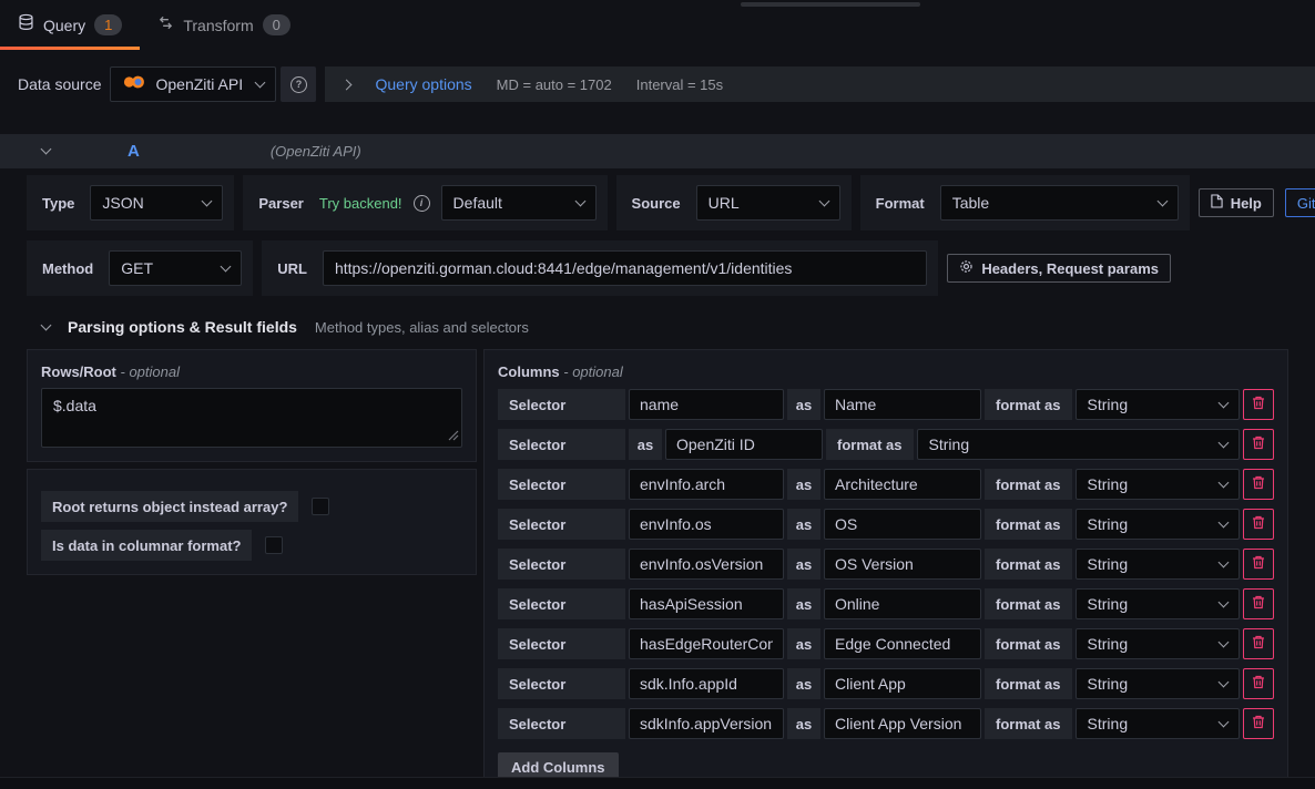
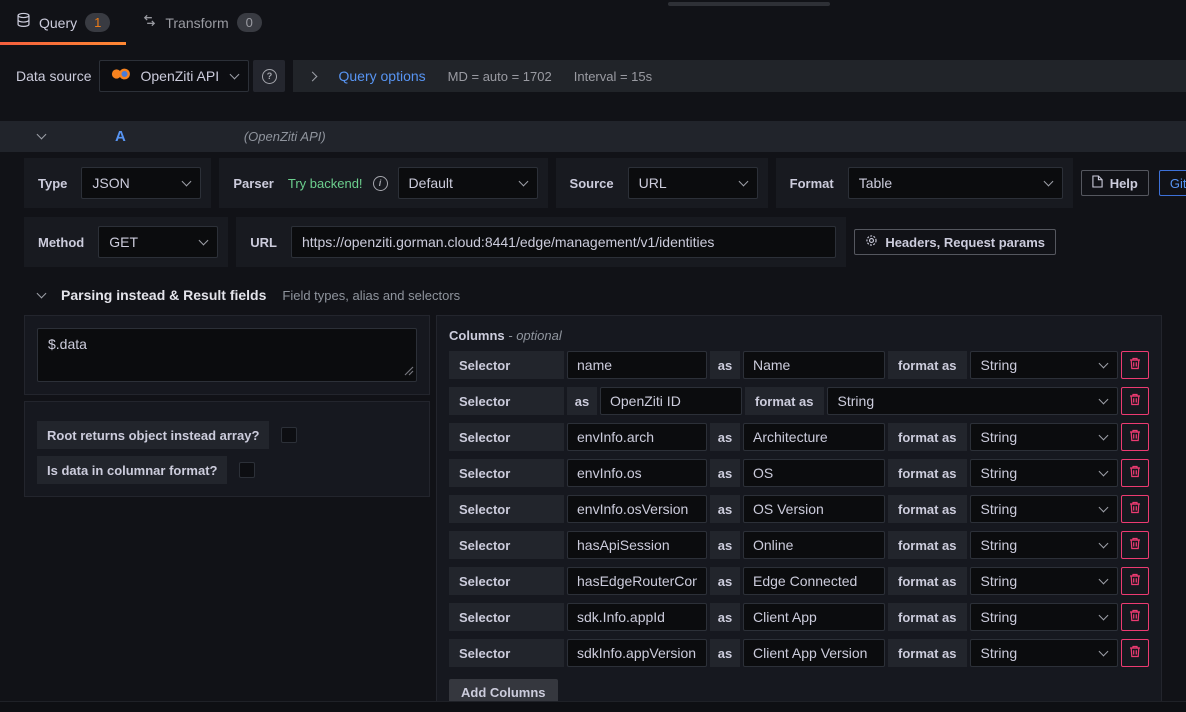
  Query
  1
  Transform
  0
  Data source
  OpenZiti API
  ?
  Query options
  MD = auto = 1702
  Interval = 15s
  A
  (OpenZiti API)
  Type
  JSON
  Parser
  Try backend!
  i
  Default
  Source
  URL
  Format
  Table
  Help
  Method
  GET
  URL
  https://openziti.gorman.cloud:8441/edge/management/v1/identities
  Headers, Request params
- Parsing options & Result fields
+ Parsing instead & Result fields
- Method types, alias and selectors
+ Field types, alias and selectors
- Rows/Root - optional
  $.data
  Root returns object instead array?
  Is data in columnar format?
  Columns - optional
  Selector
  name
  as
  Name
  format as
  String
  Selector
  as
  OpenZiti ID
  format as
  String
  Selector
  envInfo.arch
  as
  Architecture
  format as
  String
  Selector
  envInfo.os
  as
  OS
  format as
  String
  Selector
  envInfo.osVersion
  as
  OS Version
  format as
  String
  Selector
  hasApiSession
  as
  Online
  format as
  String
  Selector
  hasEdgeRouterCon
  as
  Edge Connected
  format as
  String
  Selector
  sdk.Info.appId
  as
  Client App
  format as
  String
  Selector
  sdkInfo.appVersion
  as
  Client App Version
  format as
  String
  Add Columns
